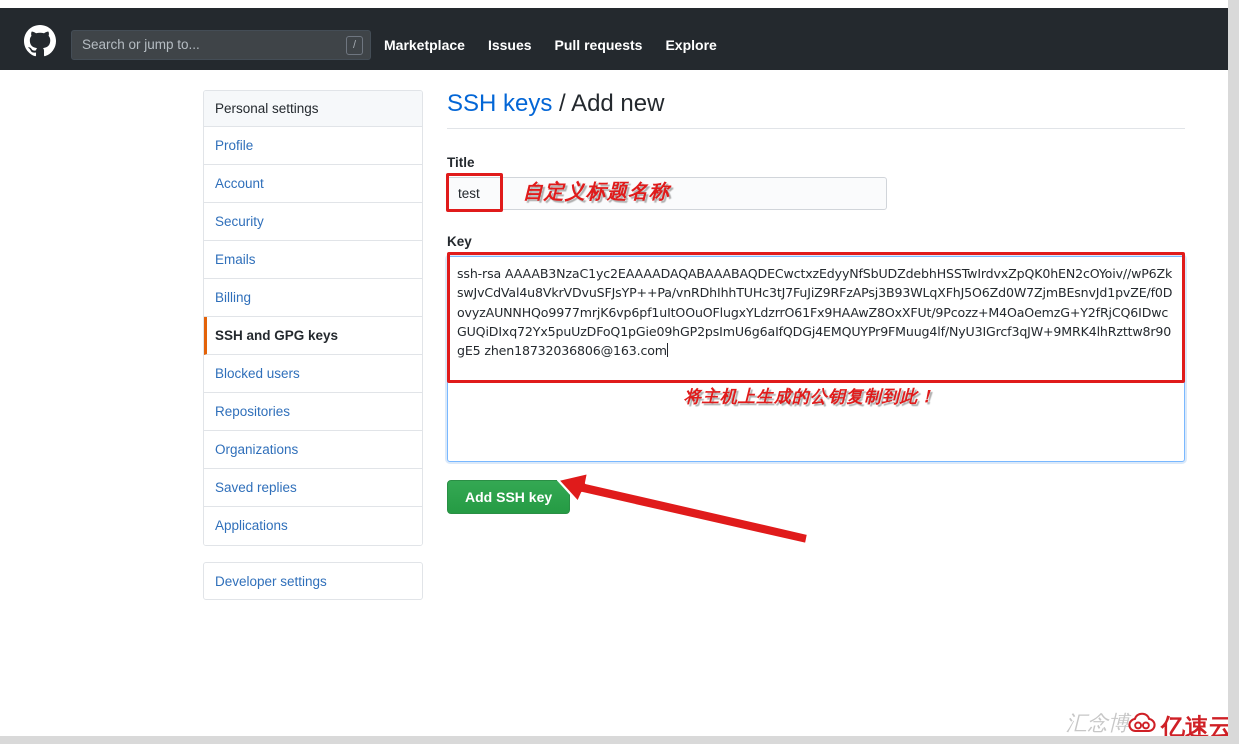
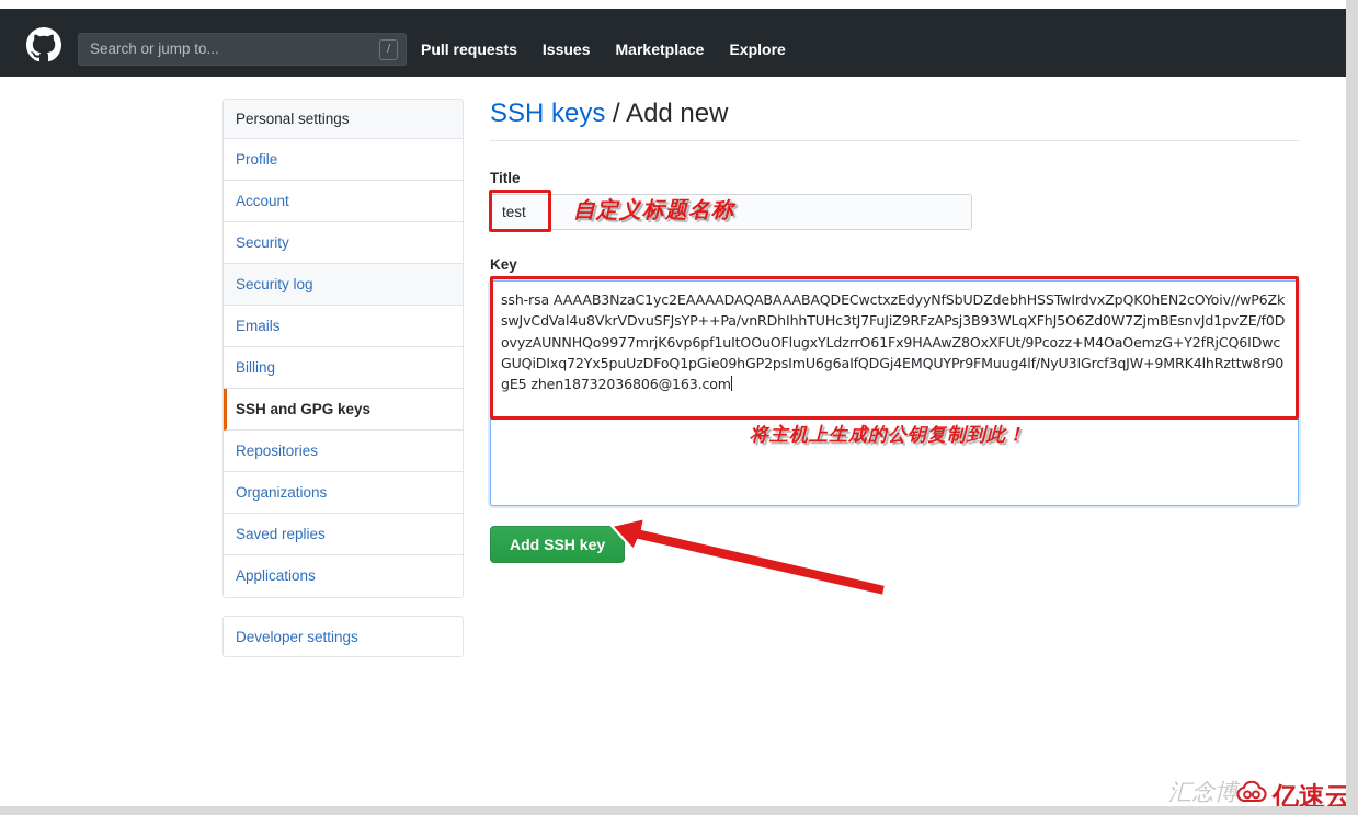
  Search or jump to...
  /
- Marketplace
+ Pull requests
  Issues
- Pull requests
+ Marketplace
  Explore
  Personal settings
  Profile
  Account
  Security
+ Security log
  Emails
  Billing
  SSH and GPG keys
- Blocked users
  Repositories
  Organizations
  Saved replies
  Applications
  Developer settings
  SSH keys / Add new
  Title
  test
  Key
  ssh-rsa AAAAB3NzaC1yc2EAAAADAQABAAABAQDECwctxzEdyyNfSbUDZdebhHSSTwIrdvxZpQK0hEN2cOYoiv//wP6ZkswJvCdVal4u8VkrVDvuSFJsYP++Pa/vnRDhIhhTUHc3tJ7FuJiZ9RFzAPsj3B93WLqXFhJ5O6Zd0W7ZjmBEsnvJd1pvZE/f0DovyzAUNNHQo9977mrjK6vp6pf1uItOOuOFlugxYLdzrrO61Fx9HAAwZ8OxXFUt/9Pcozz+M4OaOemzG+Y2fRjCQ6IDwcGUQiDIxq72Yx5puUzDFoQ1pGie09hGP2psImU6g6aIfQDGj4EMQUYPr9FMuug4lf/NyU3IGrcf3qJW+9MRK4lhRzttw8r90gE5 zhen18732036806@163.com
  Add SSH key
  自定义标题名称
  将主机上生成的公钥复制到此！
  汇念博
  亿速云
